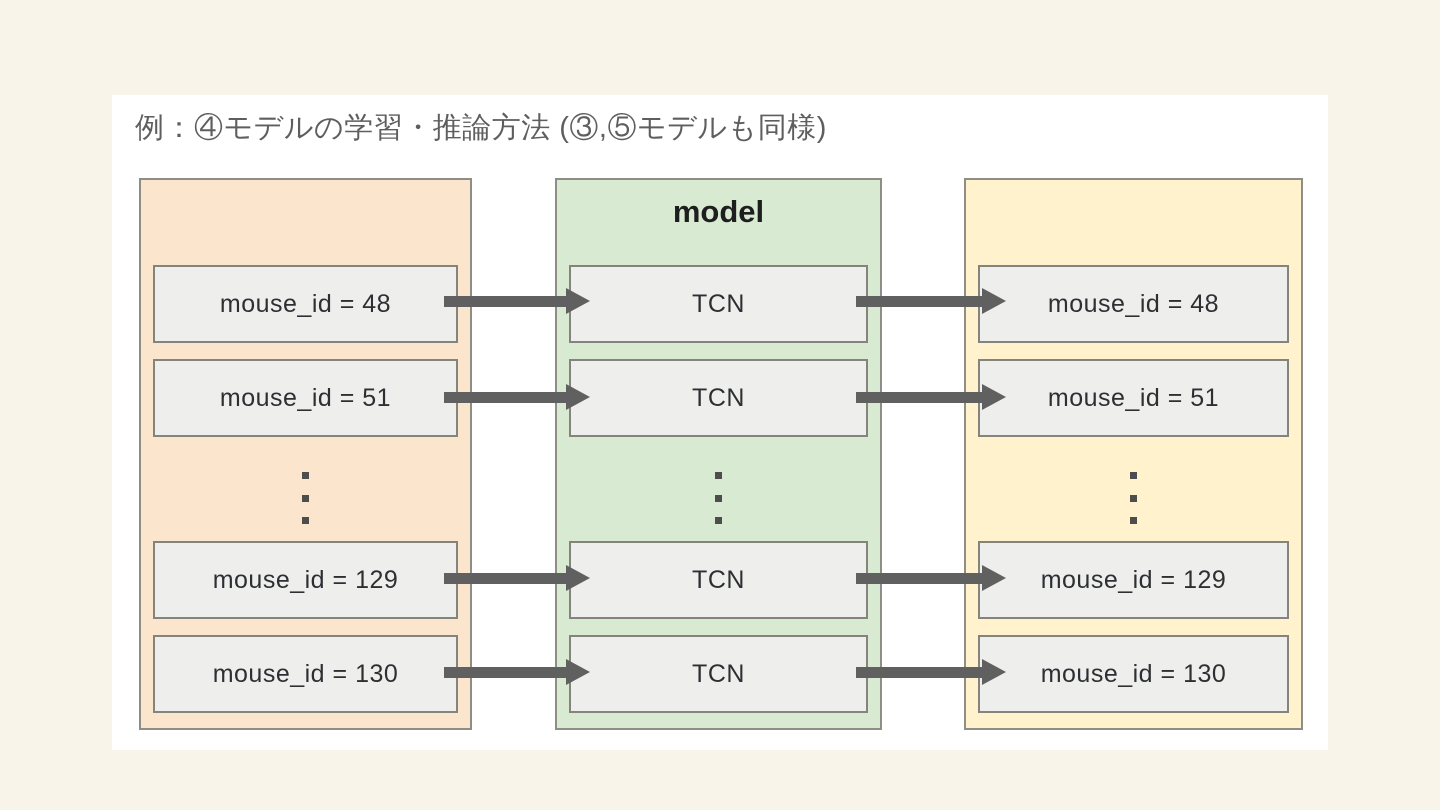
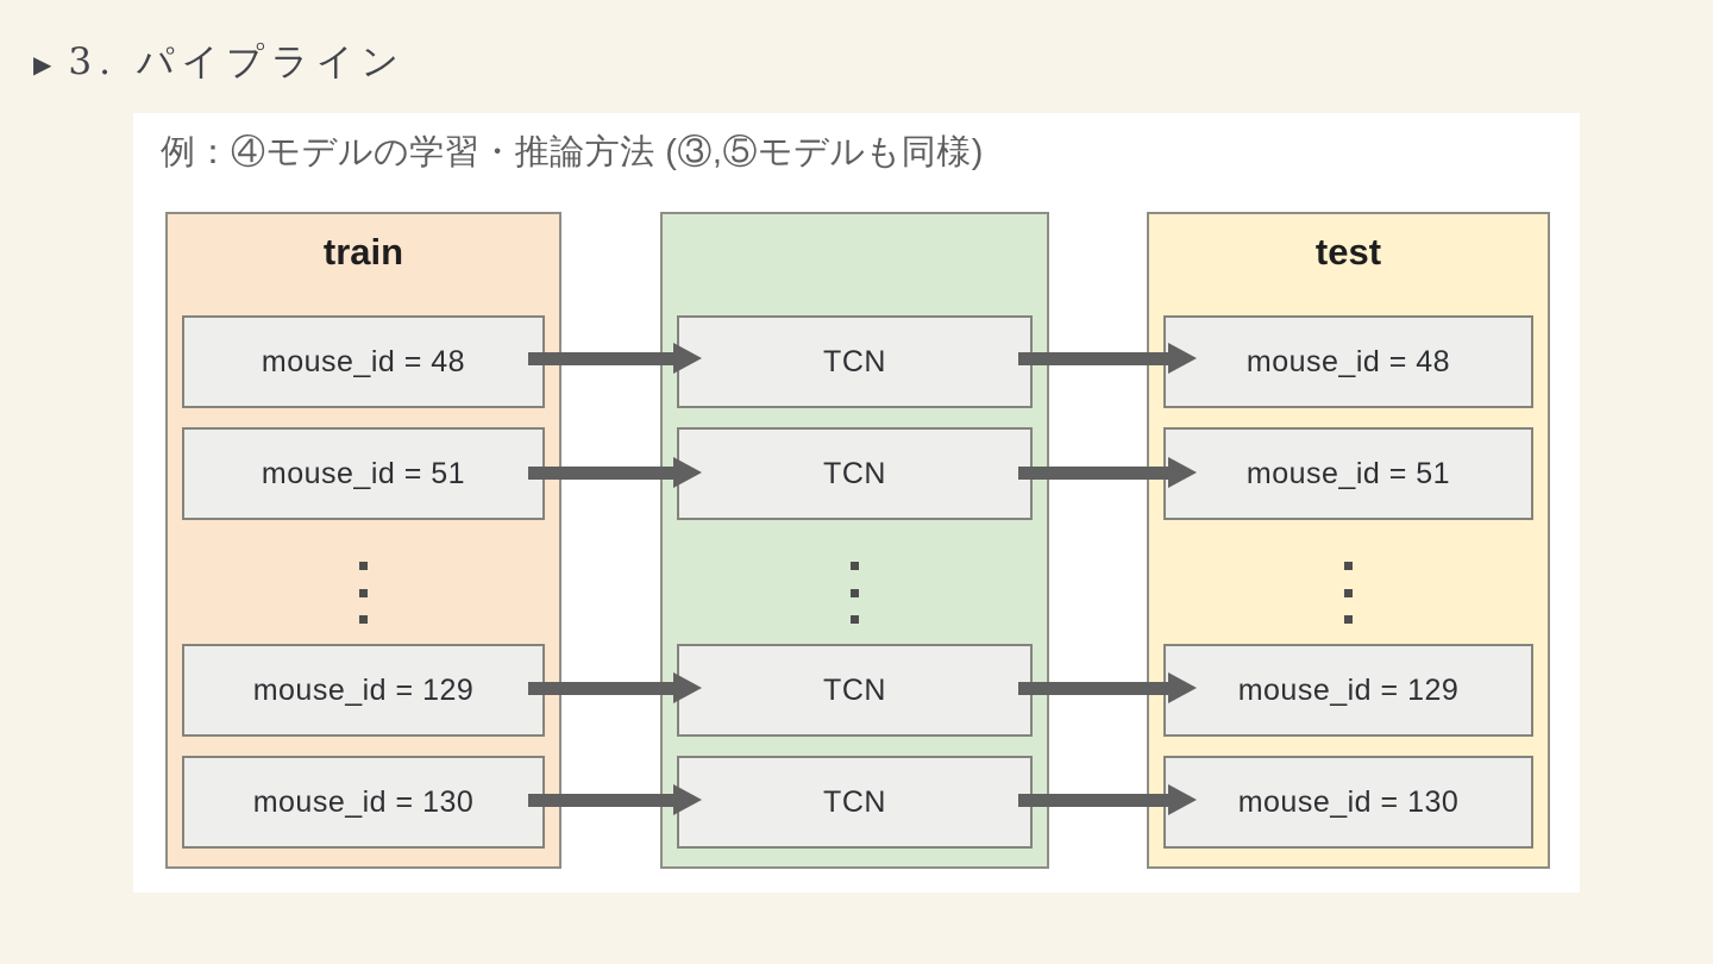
+ ▶
+ 3. パイプライン
  例：④モデルの学習・推論方法 (③,⑤モデルも同様)
+ train
  mouse_id = 48
  mouse_id = 51
  mouse_id = 129
  mouse_id = 130
- model
  TCN
  TCN
  TCN
  TCN
+ test
  mouse_id = 48
  mouse_id = 51
  mouse_id = 129
  mouse_id = 130
